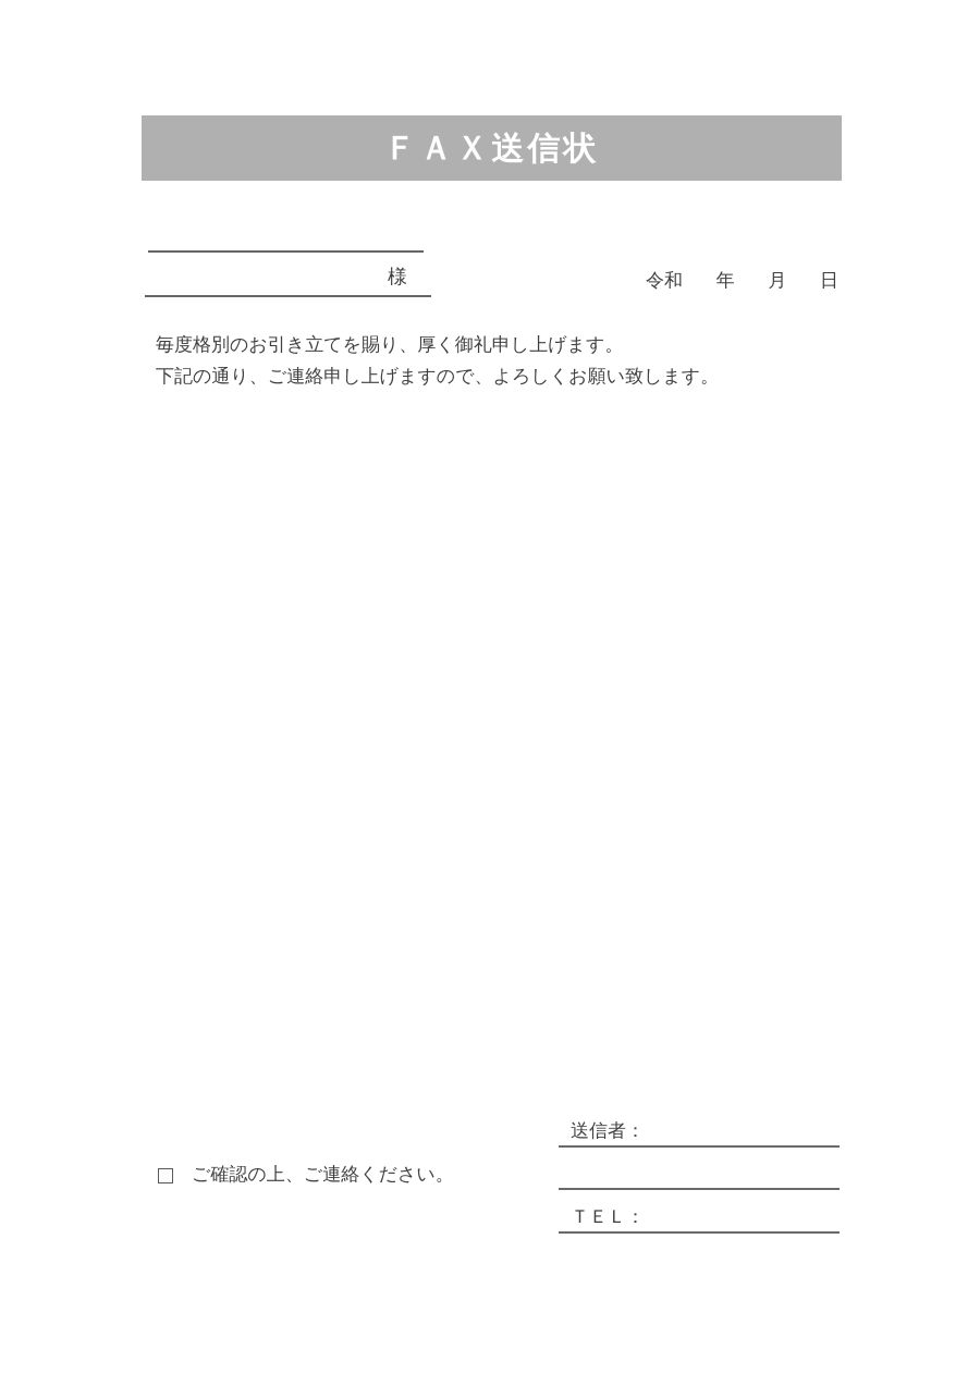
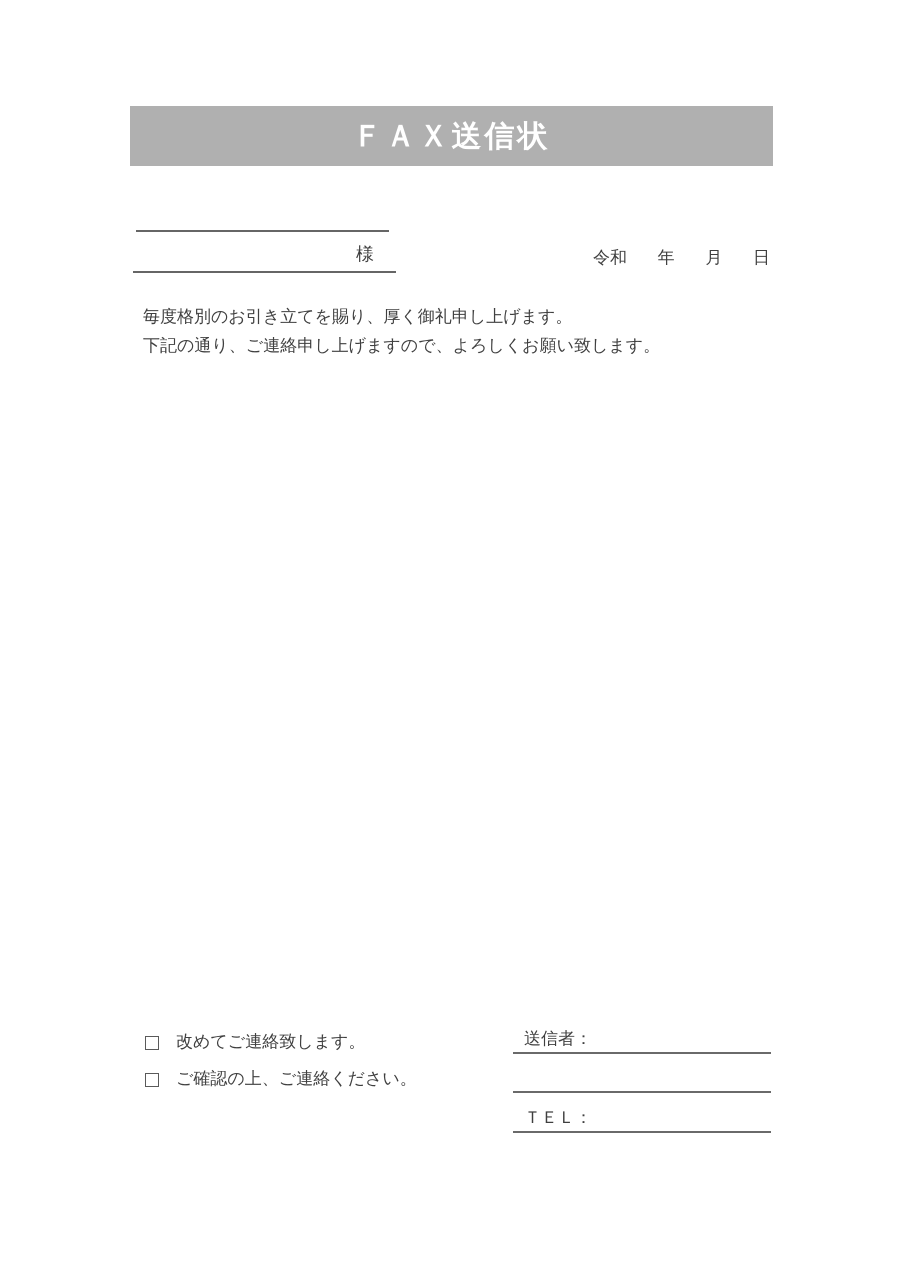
  ＦＡＸ送信状
  様
  令和
  年
  月
  日
  毎度格別のお引き立てを賜り、厚く御礼申し上げます。
  下記の通り、ご連絡申し上げますので、よろしくお願い致します。
+ 改めてご連絡致します。
  ご確認の上、ご連絡ください。
  送信者：
  ＴＥＬ：
